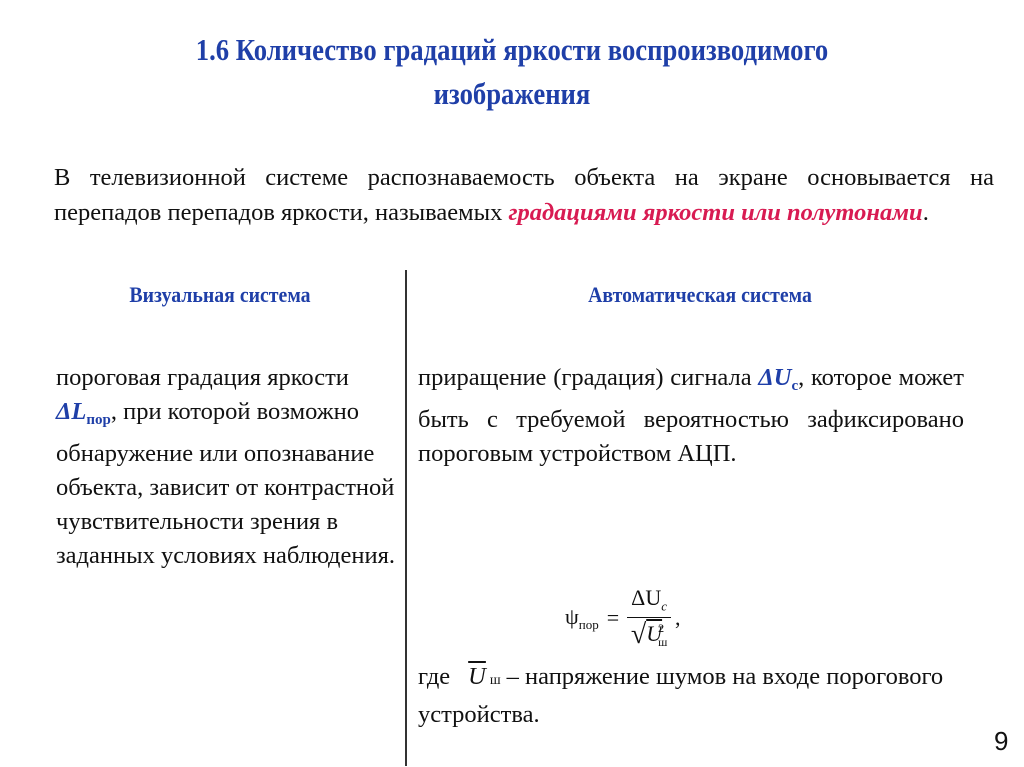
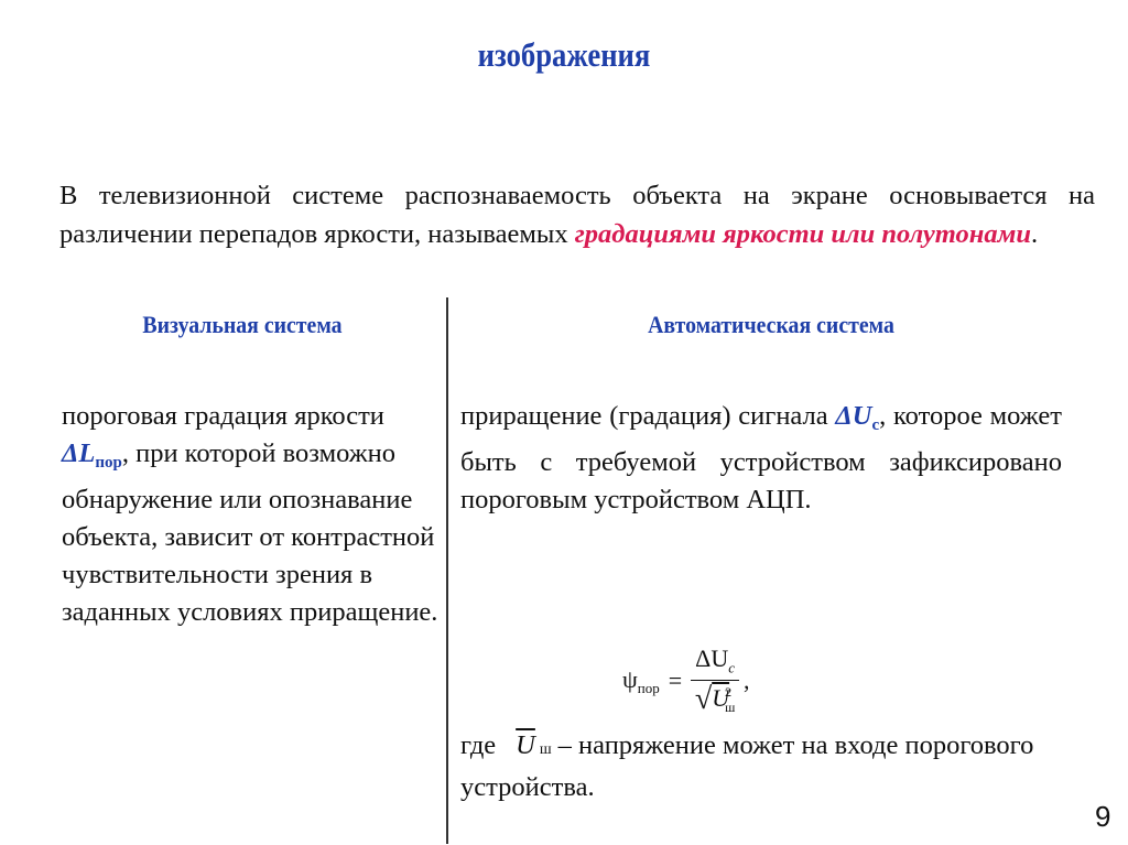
- 1.6 Количество градаций яркости воспроизводимого
  изображения
- В телевизионной системе распознаваемость объекта на экране основывается на перепадов перепадов яркости, называемых градациями яркости или полутонами.
+ В телевизионной системе распознаваемость объекта на экране основывается на различении перепадов яркости, называемых градациями яркости или полутонами.
  Визуальная система
  Автоматическая система
- пороговая градация яркости ΔLпор, при которой возможно обнаружение или опознавание объекта, зависит от контрастной чувствительности зрения в заданных условиях наблюдения.
+ пороговая градация яркости ΔLпор, при которой возможно обнаружение или опознавание объекта, зависит от контрастной чувствительности зрения в заданных условиях приращение.
- приращение (градация) сигнала ΔUc, которое может быть с требуемой вероятностью зафиксировано пороговым устройством АЦП.
+ приращение (градация) сигнала ΔUc, которое может быть с требуемой устройством зафиксировано пороговым устройством АЦП.
  ψпор
  =
  ΔUc
  √U2ш
  ,
- где U ш – напряжение шумов на входе порогового устройства.
+ где U ш – напряжение может на входе порогового устройства.
  9
